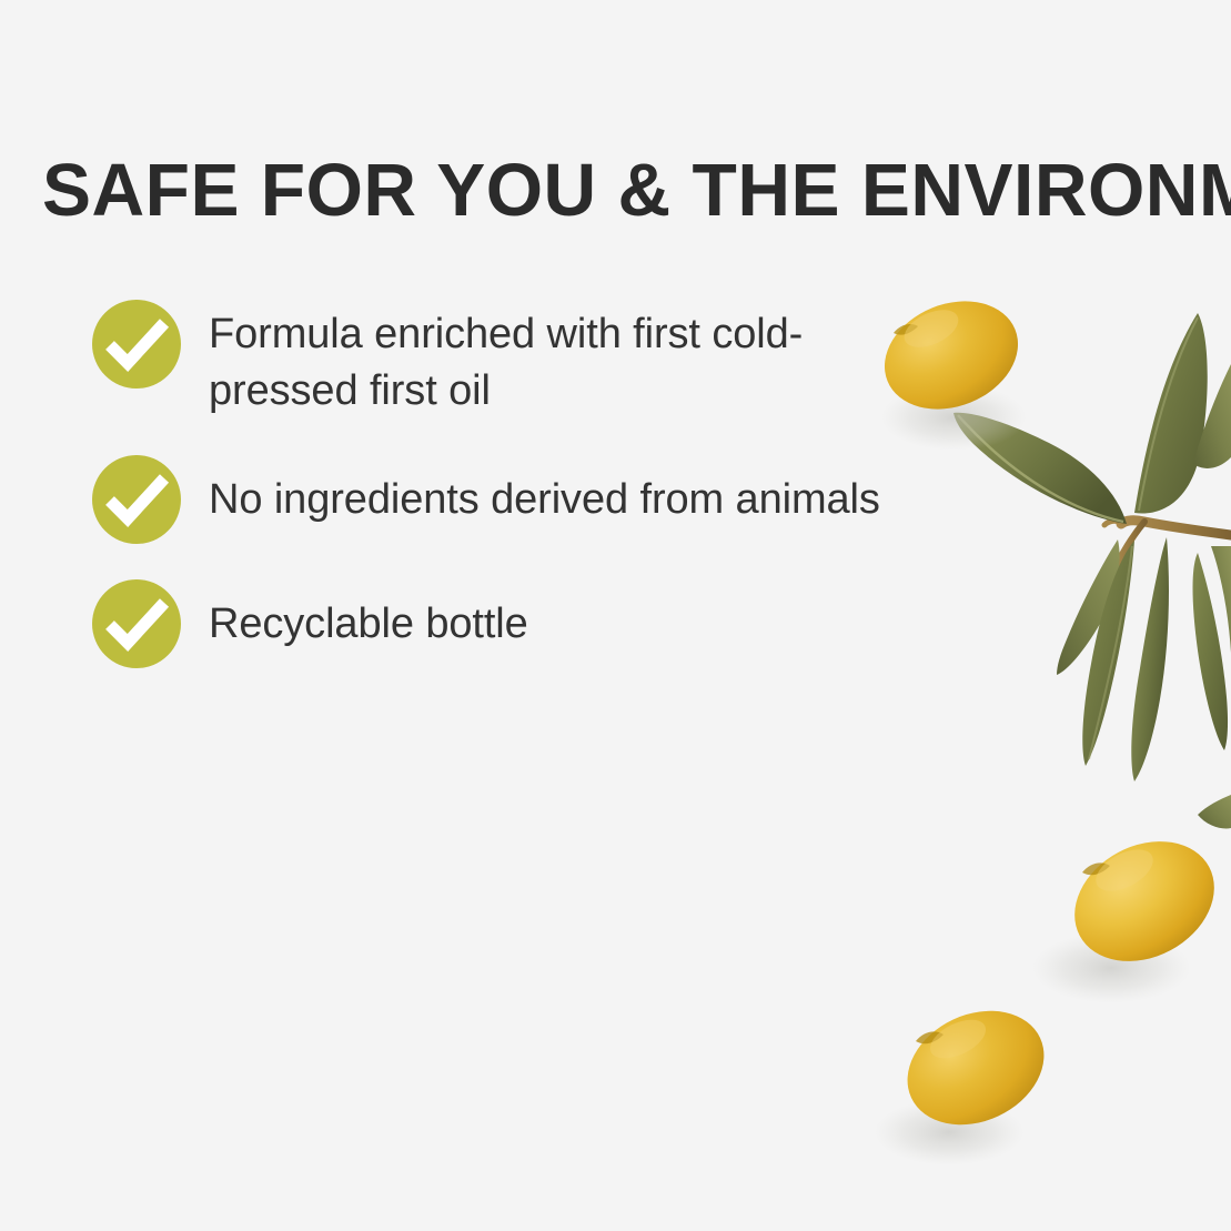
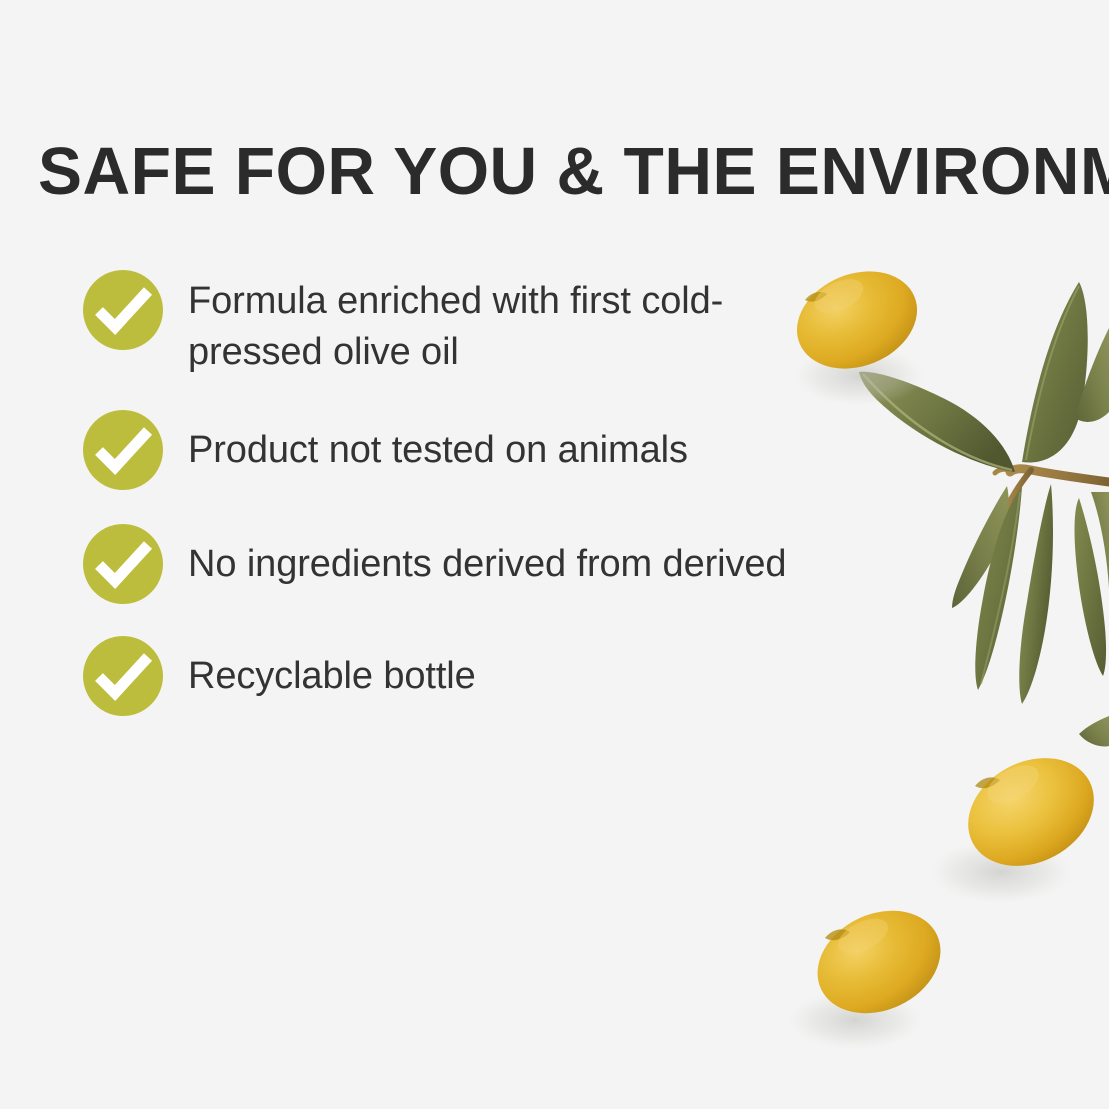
  SAFE FOR YOU & THE ENVIRON
- Formula enriched with first cold-pressed first oil
+ Formula enriched with first cold-pressed olive oil
+ Product not tested on animals
- No ingredients derived from animals
+ No ingredients derived from derived
  Recyclable bottle
